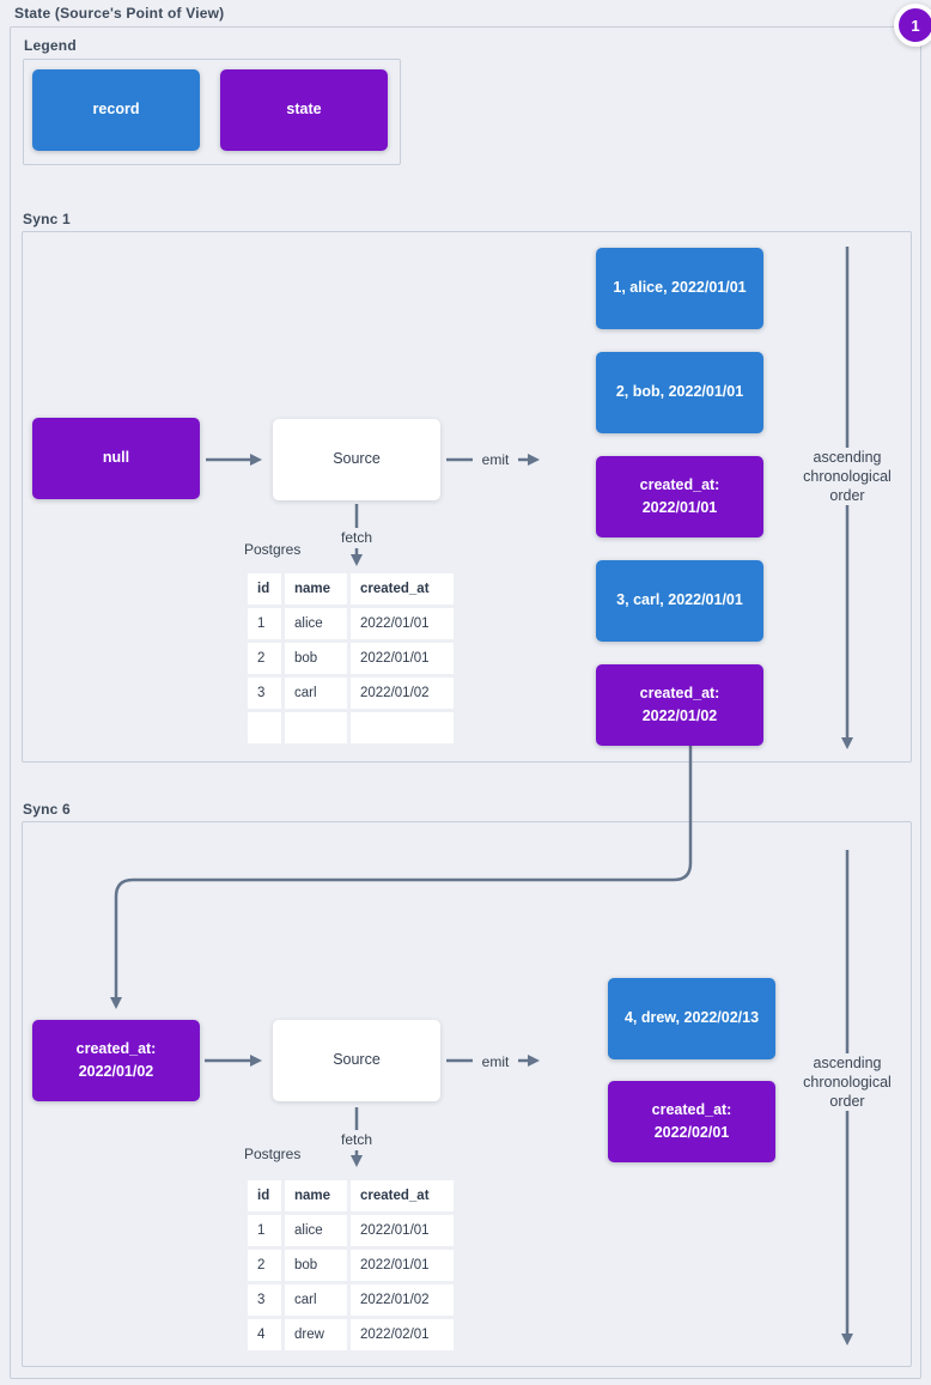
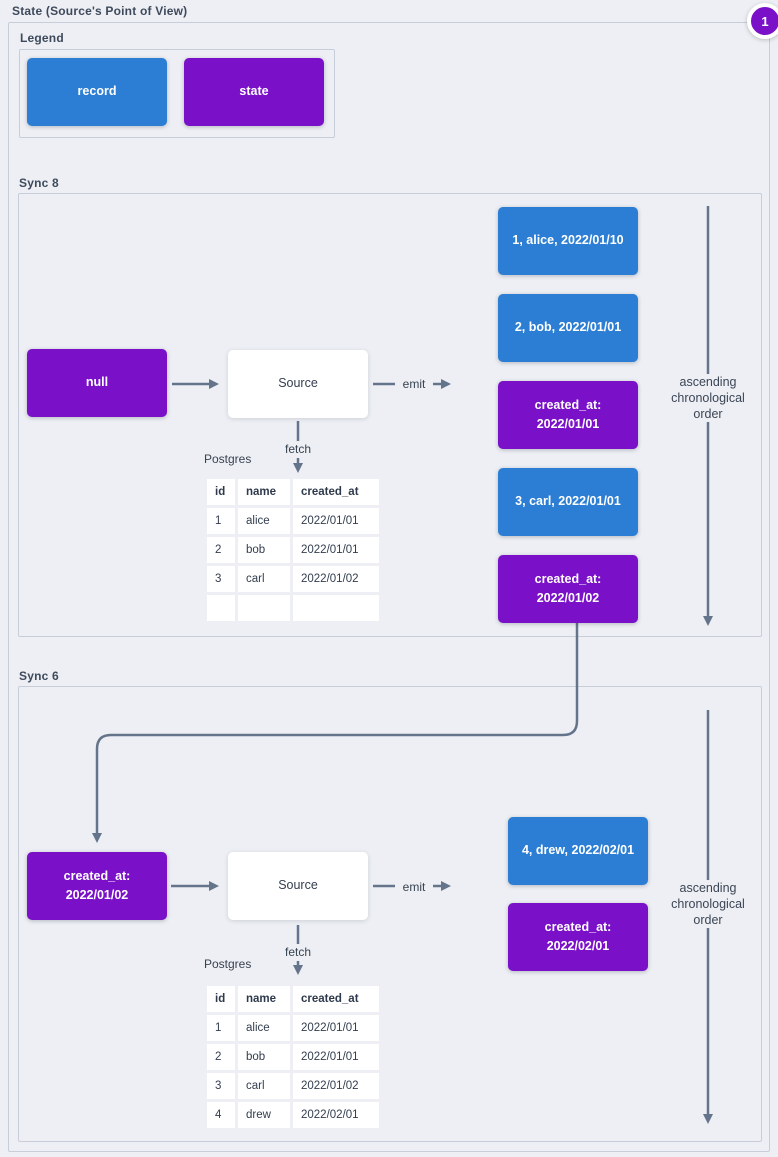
  State (Source's Point of View)
  1
  Legend
  record
  state
- Sync 1
+ Sync 8
  null
  Source
  emit
  fetch
  Postgres
- 1, alice, 2022/01/01
+ 1, alice, 2022/01/10
  2, bob, 2022/01/01
  created_at:
  2022/01/01
  3, carl, 2022/01/01
  created_at:
  2022/01/02
  ascending
  chronological
  order
  id
  name
  created_at
  1
  alice
  2022/01/01
  2
  bob
  2022/01/01
  3
  carl
  2022/01/02
  Sync 6
  created_at:
  2022/01/02
  Source
  emit
  fetch
  Postgres
- 4, drew, 2022/02/13
+ 4, drew, 2022/02/01
  created_at:
  2022/02/01
  ascending
  chronological
  order
  id
  name
  created_at
  1
  alice
  2022/01/01
  2
  bob
  2022/01/01
  3
  carl
  2022/01/02
  4
  drew
  2022/02/01
